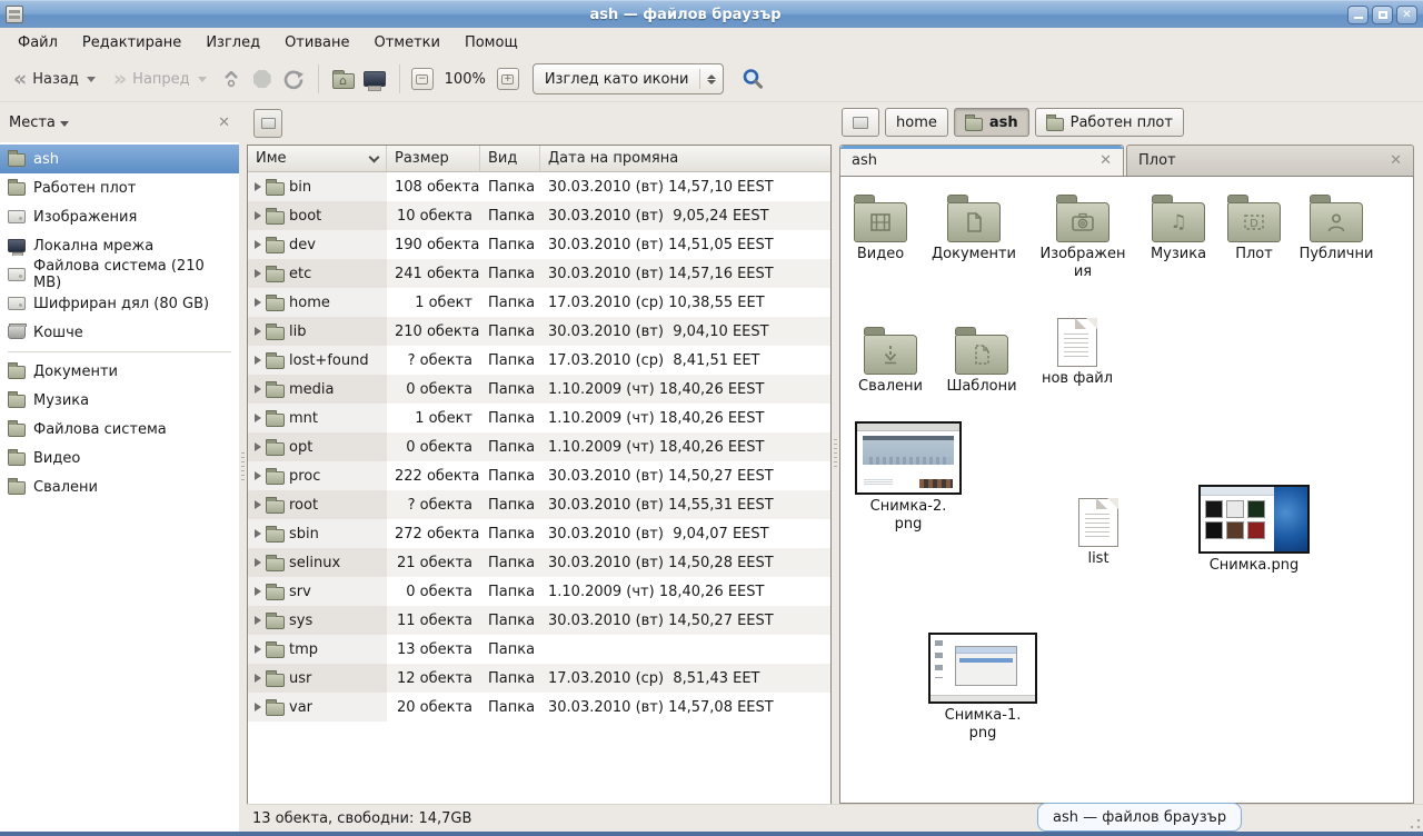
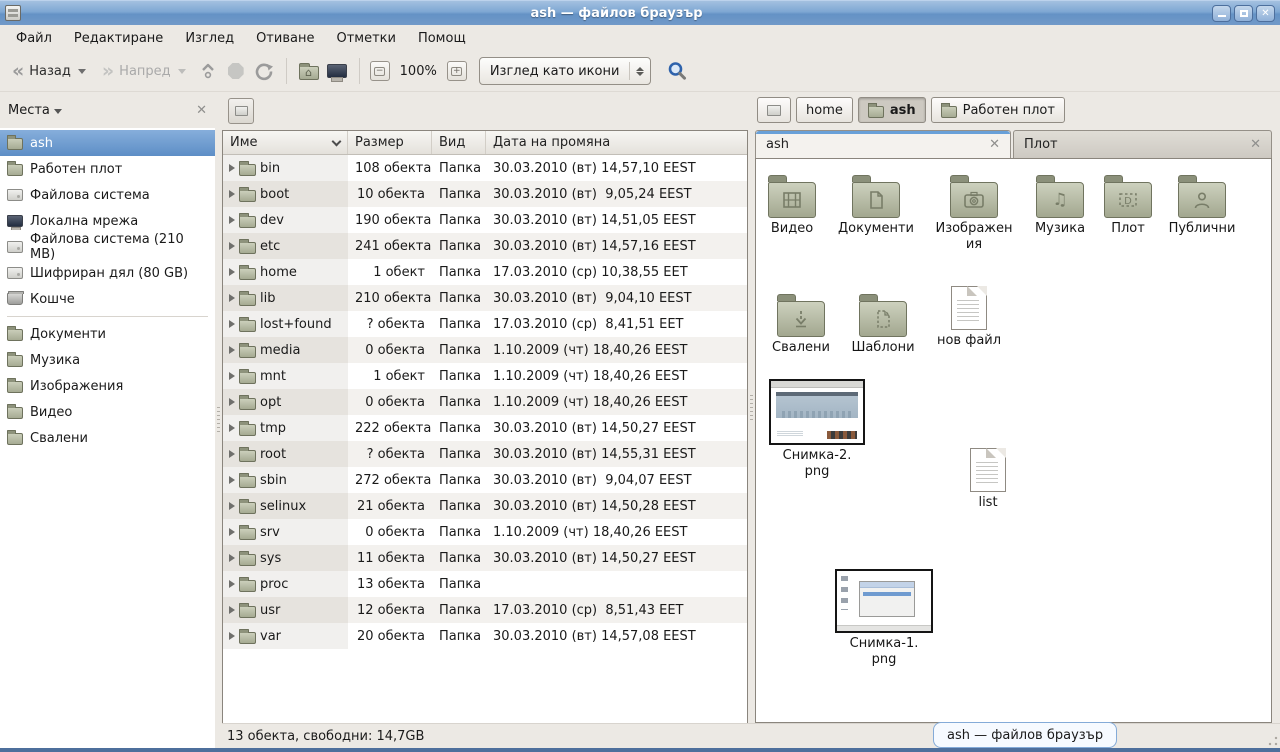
  ash — файлов браузър
  ✕
  Файл
  Редактиране
  Изглед
  Отиване
  Отметки
  Помощ
  «
  Назад
  »
  Напред
  ⌂
  −
  100%
  +
  Изглед като икони
  Места
  ✕
  ash
  Работен плот
- Изображения
+ Файлова система
  Локална мрежа
  Файлова система (210 MB)
  Шифриран дял (80 GB)
  Кошче
  Документи
  Музика
- Файлова система
+ Изображения
  Видео
  Свалени
  Име
  Размер
  Вид
  Дата на промяна
  bin
  108 обекта
  Папка
  30.03.2010 (вт) 14,57,10 EEST
  boot
  10 обекта
  Папка
  30.03.2010 (вт) 9,05,24 EEST
  dev
  190 обекта
  Папка
  30.03.2010 (вт) 14,51,05 EEST
  etc
  241 обекта
  Папка
  30.03.2010 (вт) 14,57,16 EEST
  home
  1 обект
  Папка
  17.03.2010 (ср) 10,38,55 EET
  lib
  210 обекта
  Папка
  30.03.2010 (вт) 9,04,10 EEST
  lost+found
  ? обекта
  Папка
  17.03.2010 (ср) 8,41,51 EET
  media
  0 обекта
  Папка
  1.10.2009 (чт) 18,40,26 EEST
  mnt
  1 обект
  Папка
  1.10.2009 (чт) 18,40,26 EEST
  opt
  0 обекта
  Папка
  1.10.2009 (чт) 18,40,26 EEST
- proc
+ tmp
  222 обекта
  Папка
  30.03.2010 (вт) 14,50,27 EEST
  root
  ? обекта
  Папка
  30.03.2010 (вт) 14,55,31 EEST
  sbin
  272 обекта
  Папка
  30.03.2010 (вт) 9,04,07 EEST
  selinux
  21 обекта
  Папка
  30.03.2010 (вт) 14,50,28 EEST
  srv
  0 обекта
  Папка
  1.10.2009 (чт) 18,40,26 EEST
  sys
  11 обекта
  Папка
  30.03.2010 (вт) 14,50,27 EEST
- tmp
+ proc
  13 обекта
  Папка
  usr
  12 обекта
  Папка
  17.03.2010 (ср) 8,51,43 EET
  var
  20 обекта
  Папка
  30.03.2010 (вт) 14,57,08 EEST
  home
  ash
  Работен плот
  ash
  ✕
  Плот
  ✕
  Видео
  Документи
  Изображен
  ия
  ♫
  Музика
  D
  Плот
  Публични
  Свалени
  Шаблони
  нов файл
  Снимка-2.
  png
  list
- Снимка.png
  Снимка-1.
  png
  13 обекта, свободни: 14,7GB
  ash — файлов браузър
